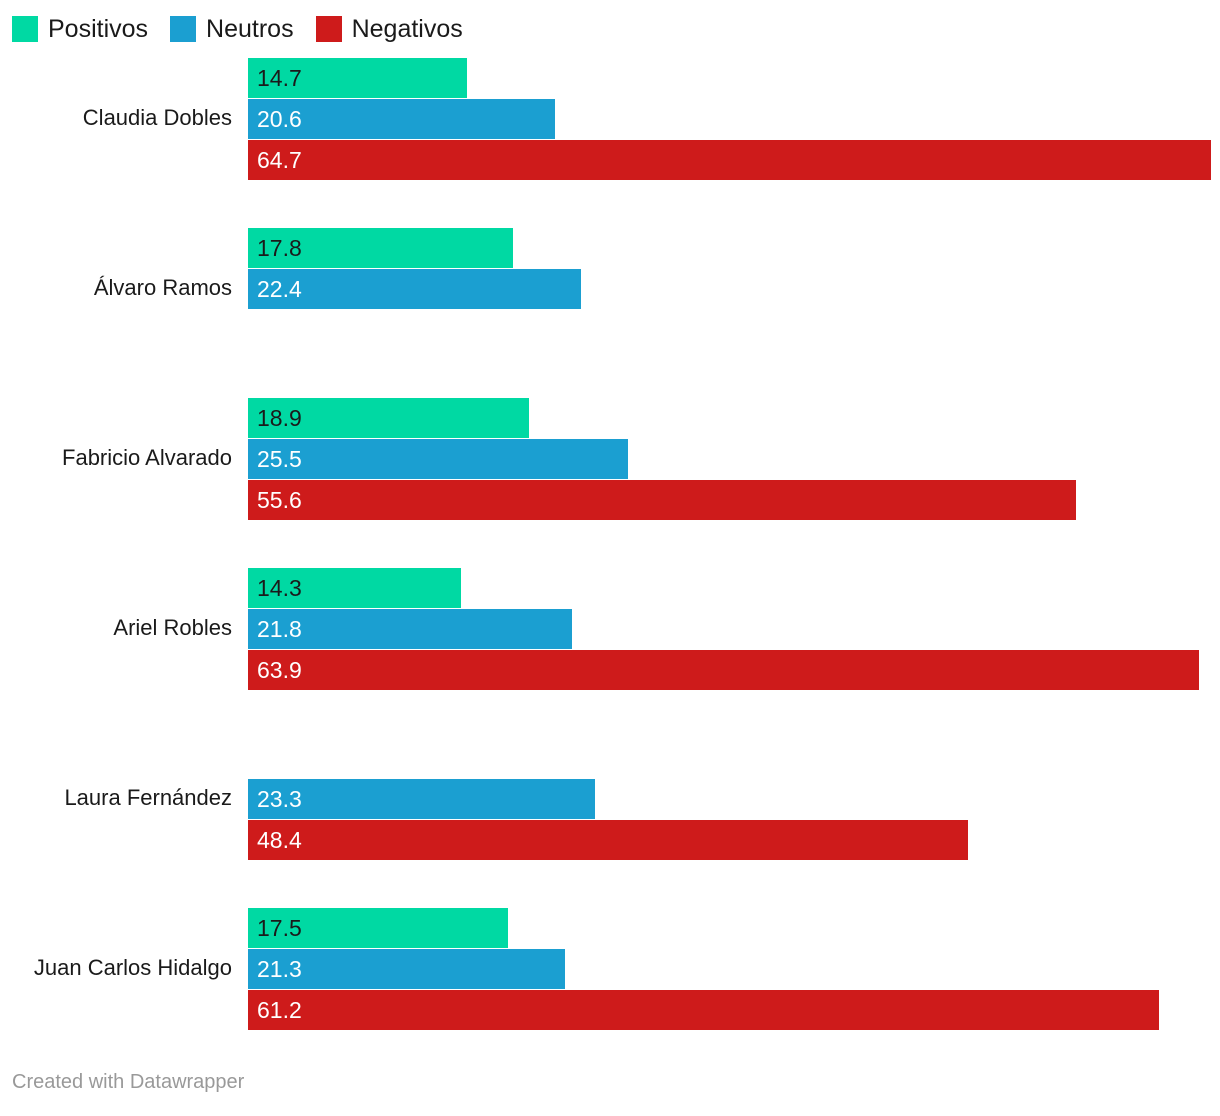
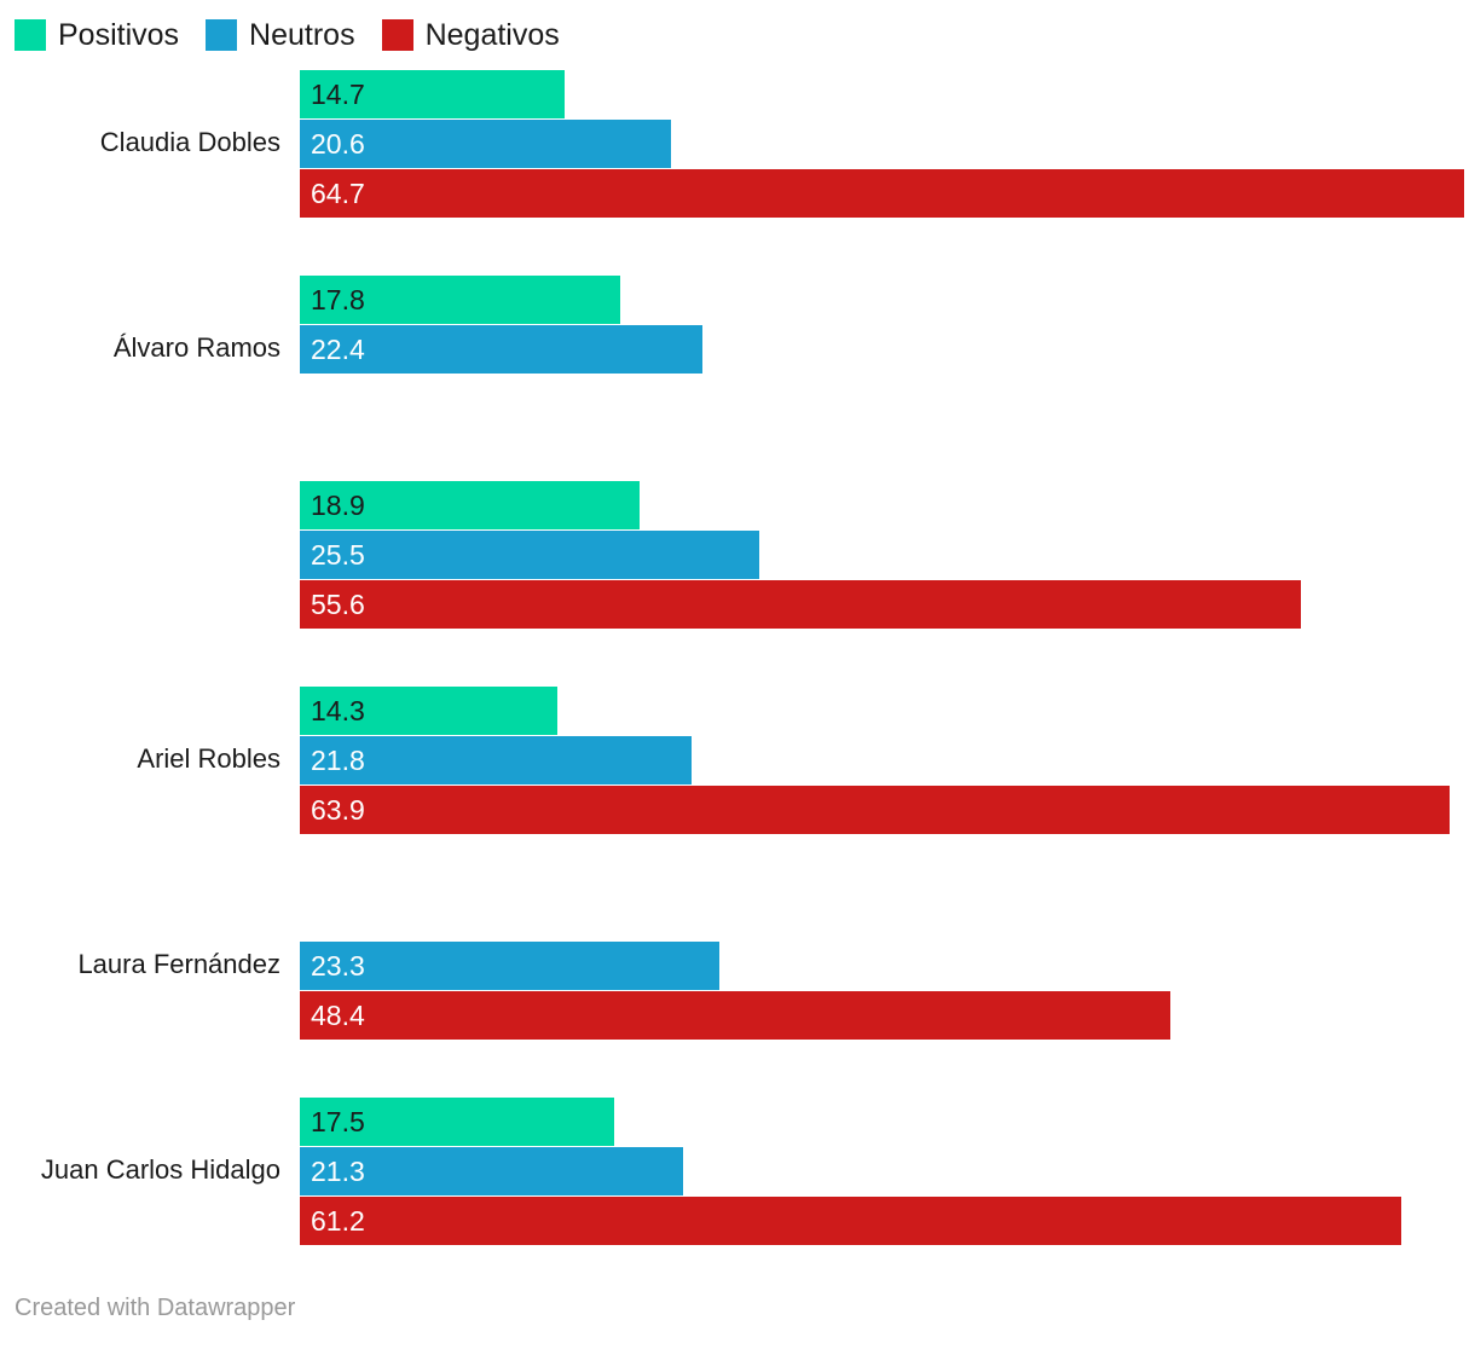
  Positivos
  Neutros
  Negativos
  Claudia Dobles
  14.7
  20.6
  64.7
  Álvaro Ramos
  17.8
  22.4
- Fabricio Alvarado
  18.9
  25.5
  55.6
  Ariel Robles
  14.3
  21.8
  63.9
  Laura Fernández
  23.3
  48.4
  Juan Carlos Hidalgo
  17.5
  21.3
  61.2
  Created with Datawrapper
